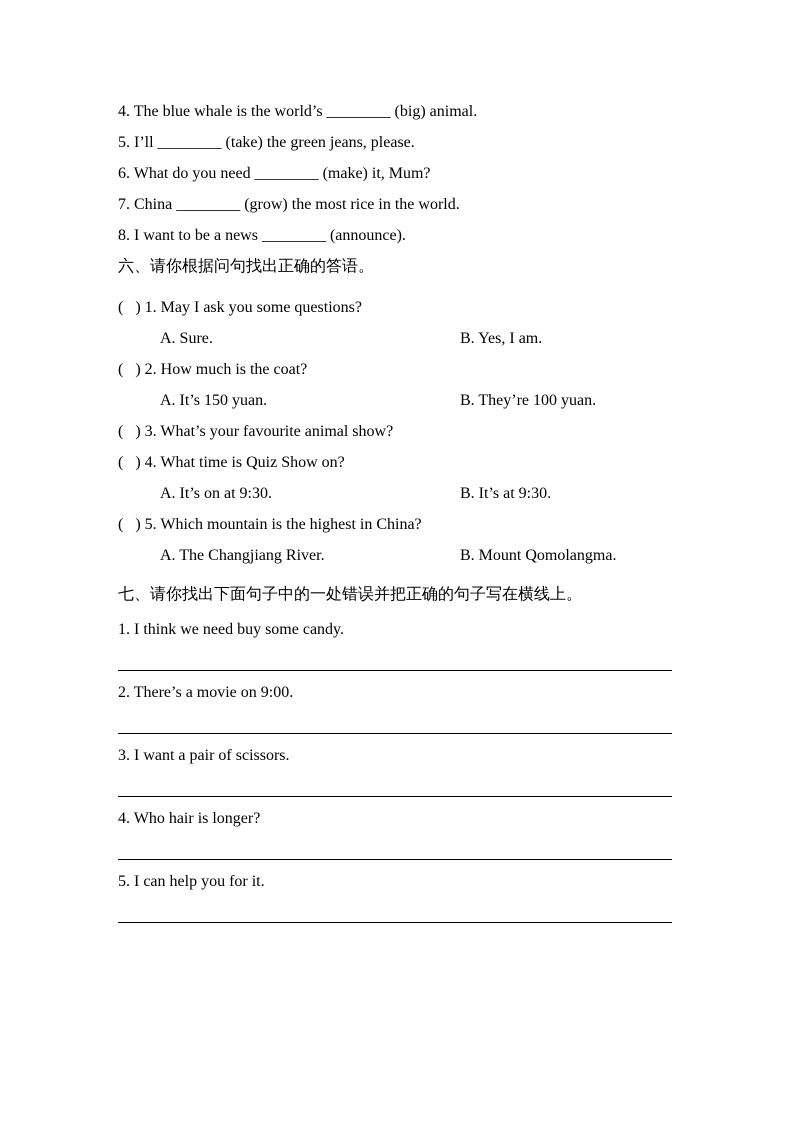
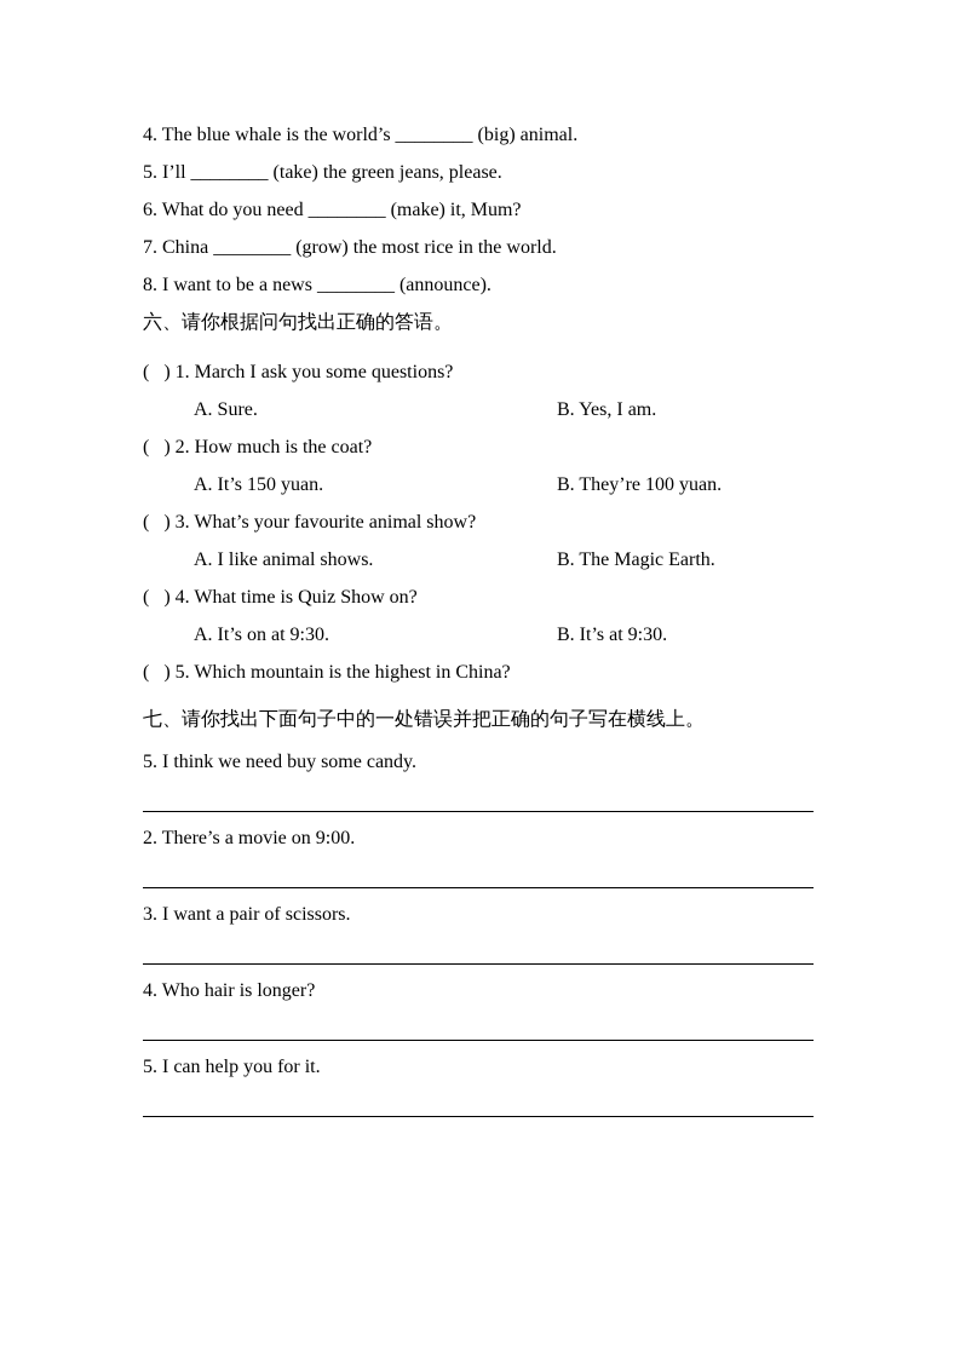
  4. The blue whale is the world’s ________ (big) animal.
  5. I’ll ________ (take) the green jeans, please.
  6. What do you need ________ (make) it, Mum?
  7. China ________ (grow) the most rice in the world.
  8. I want to be a news ________ (announce).
  六、请你根据问句找出正确的答语。
- ( ) 1. May I ask you some questions?
+ ( ) 1. March I ask you some questions?
  A. Sure.
  B. Yes, I am.
  ( ) 2. How much is the coat?
  A. It’s 150 yuan.
  B. They’re 100 yuan.
  ( ) 3. What’s your favourite animal show?
+ A. I like animal shows.
+ B. The Magic Earth.
  ( ) 4. What time is Quiz Show on?
  A. It’s on at 9:30.
  B. It’s at 9:30.
  ( ) 5. Which mountain is the highest in China?
- A. The Changjiang River.
- B. Mount Qomolangma.
  七、请你找出下面句子中的一处错误并把正确的句子写在横线上。
- 1. I think we need buy some candy.
+ 5. I think we need buy some candy.
  2. There’s a movie on 9:00.
  3. I want a pair of scissors.
  4. Who hair is longer?
  5. I can help you for it.
